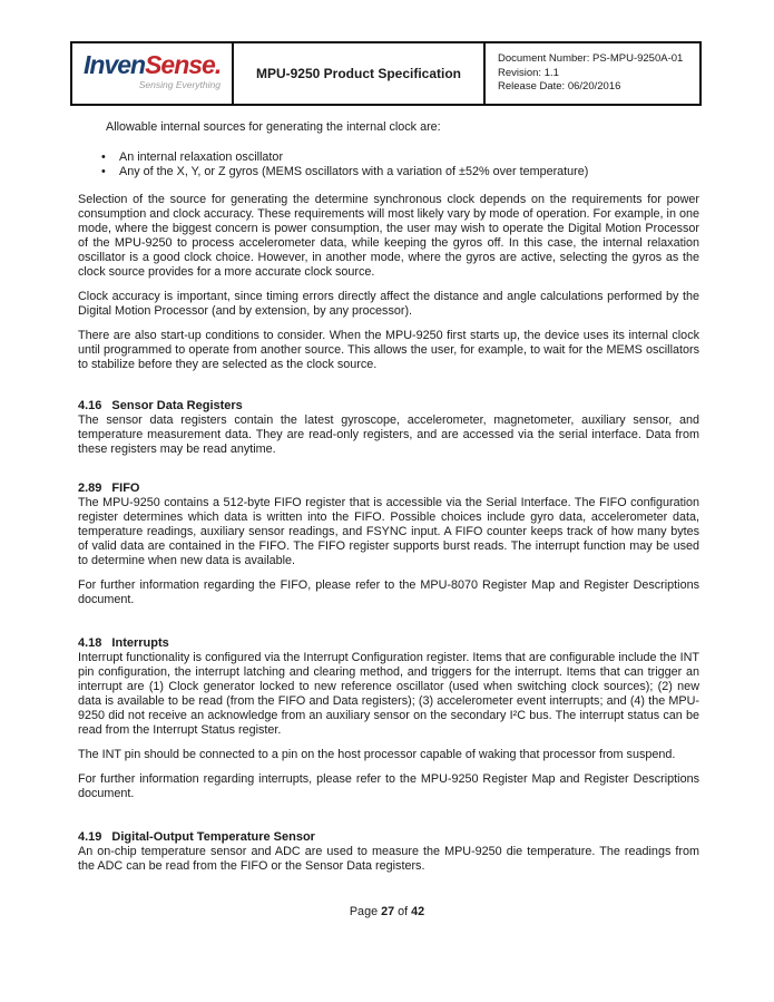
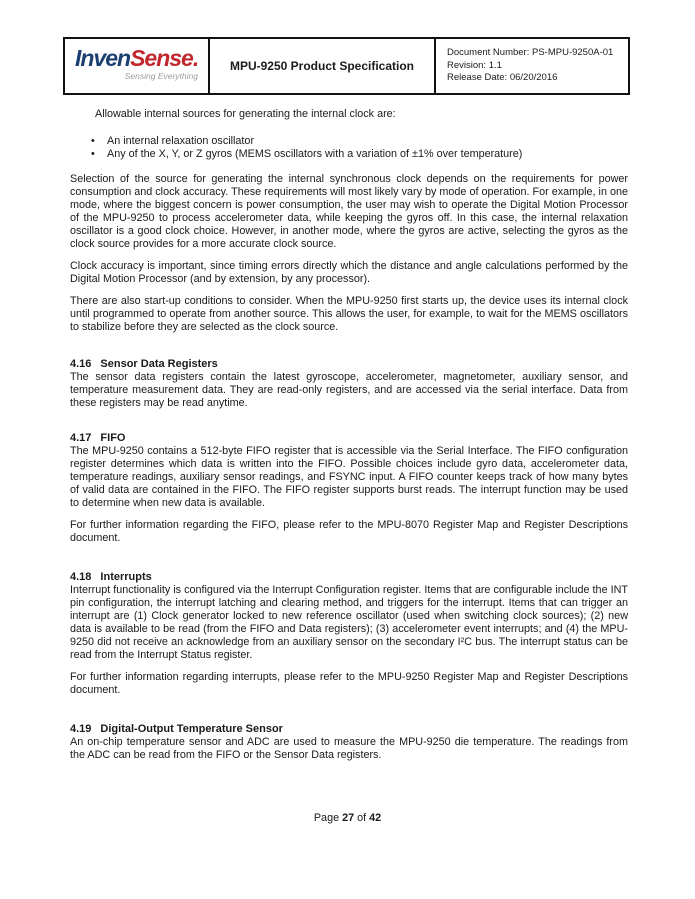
  InvenSense.
  Sensing Everything
  MPU-9250 Product Specification
  Document Number: PS-MPU-9250A-01
  Revision: 1.1
  Release Date: 06/20/2016
  Allowable internal sources for generating the internal clock are:
  An internal relaxation oscillator
- Any of the X, Y, or Z gyros (MEMS oscillators with a variation of ±52% over temperature)
+ Any of the X, Y, or Z gyros (MEMS oscillators with a variation of ±1% over temperature)
- Selection of the source for generating the determine synchronous clock depends on the requirements for power consumption and clock accuracy. These requirements will most likely vary by mode of operation. For example, in one mode, where the biggest concern is power consumption, the user may wish to operate the Digital Motion Processor of the MPU-9250 to process accelerometer data, while keeping the gyros off. In this case, the internal relaxation oscillator is a good clock choice. However, in another mode, where the gyros are active, selecting the gyros as the clock source provides for a more accurate clock source.
+ Selection of the source for generating the internal synchronous clock depends on the requirements for power consumption and clock accuracy. These requirements will most likely vary by mode of operation. For example, in one mode, where the biggest concern is power consumption, the user may wish to operate the Digital Motion Processor of the MPU-9250 to process accelerometer data, while keeping the gyros off. In this case, the internal relaxation oscillator is a good clock choice. However, in another mode, where the gyros are active, selecting the gyros as the clock source provides for a more accurate clock source.
- Clock accuracy is important, since timing errors directly affect the distance and angle calculations performed by the Digital Motion Processor (and by extension, by any processor).
+ Clock accuracy is important, since timing errors directly which the distance and angle calculations performed by the Digital Motion Processor (and by extension, by any processor).
  There are also start-up conditions to consider. When the MPU-9250 first starts up, the device uses its internal clock until programmed to operate from another source. This allows the user, for example, to wait for the MEMS oscillators to stabilize before they are selected as the clock source.
  4.16 Sensor Data Registers
  The sensor data registers contain the latest gyroscope, accelerometer, magnetometer, auxiliary sensor, and temperature measurement data. They are read-only registers, and are accessed via the serial interface. Data from these registers may be read anytime.
- 2.89 FIFO
+ 4.17 FIFO
  The MPU-9250 contains a 512-byte FIFO register that is accessible via the Serial Interface. The FIFO configuration register determines which data is written into the FIFO. Possible choices include gyro data, accelerometer data, temperature readings, auxiliary sensor readings, and FSYNC input. A FIFO counter keeps track of how many bytes of valid data are contained in the FIFO. The FIFO register supports burst reads. The interrupt function may be used to determine when new data is available.
  For further information regarding the FIFO, please refer to the MPU-8070 Register Map and Register Descriptions document.
  4.18 Interrupts
  Interrupt functionality is configured via the Interrupt Configuration register. Items that are configurable include the INT pin configuration, the interrupt latching and clearing method, and triggers for the interrupt. Items that can trigger an interrupt are (1) Clock generator locked to new reference oscillator (used when switching clock sources); (2) new data is available to be read (from the FIFO and Data registers); (3) accelerometer event interrupts; and (4) the MPU-9250 did not receive an acknowledge from an auxiliary sensor on the secondary I²C bus. The interrupt status can be read from the Interrupt Status register.
- The INT pin should be connected to a pin on the host processor capable of waking that processor from suspend.
  For further information regarding interrupts, please refer to the MPU-9250 Register Map and Register Descriptions document.
  4.19 Digital-Output Temperature Sensor
  An on-chip temperature sensor and ADC are used to measure the MPU-9250 die temperature. The readings from the ADC can be read from the FIFO or the Sensor Data registers.
  Page 27 of 42
